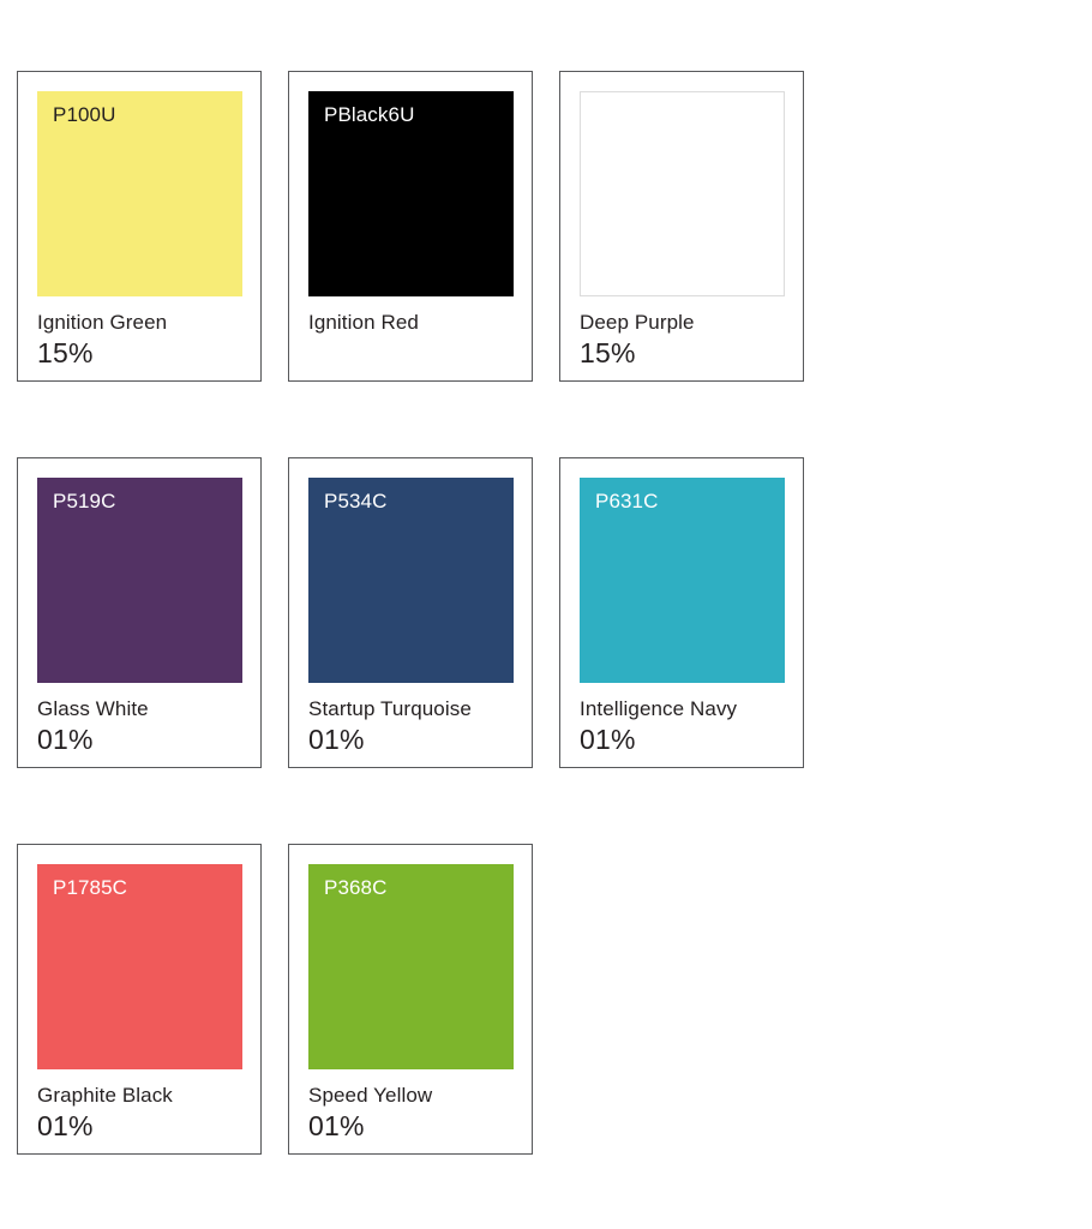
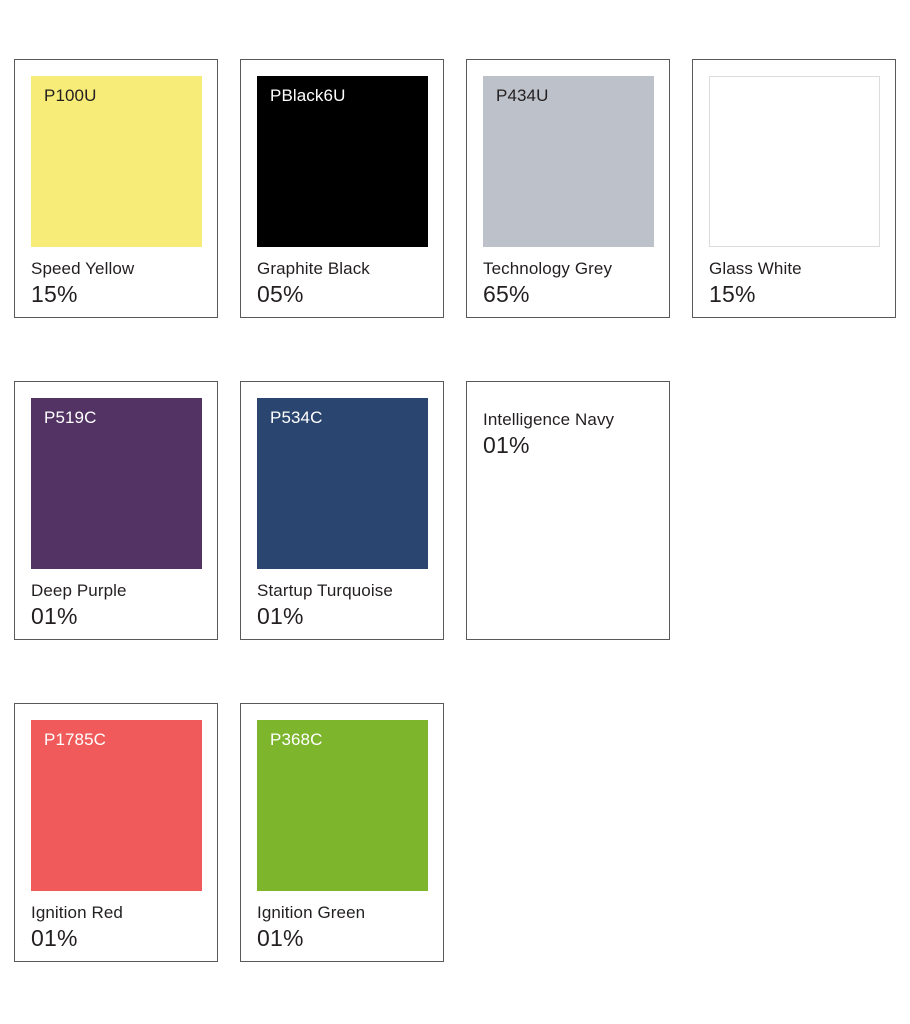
  P100U
- Ignition Green
+ Speed Yellow
  15%
  PBlack6U
- Ignition Red
+ Graphite Black
+ 05%
+ P434U
+ Technology Grey
+ 65%
- Deep Purple
+ Glass White
  15%
  P519C
- Glass White
+ Deep Purple
  01%
  P534C
  Startup Turquoise
  01%
- P631C
  Intelligence Navy
  01%
  P1785C
- Graphite Black
+ Ignition Red
  01%
  P368C
- Speed Yellow
+ Ignition Green
  01%
